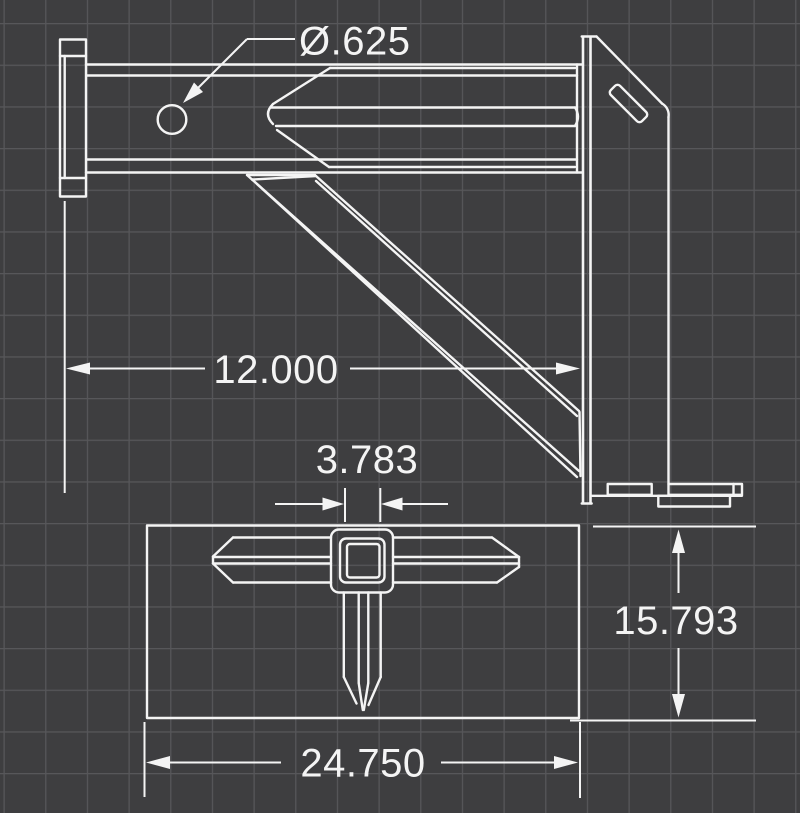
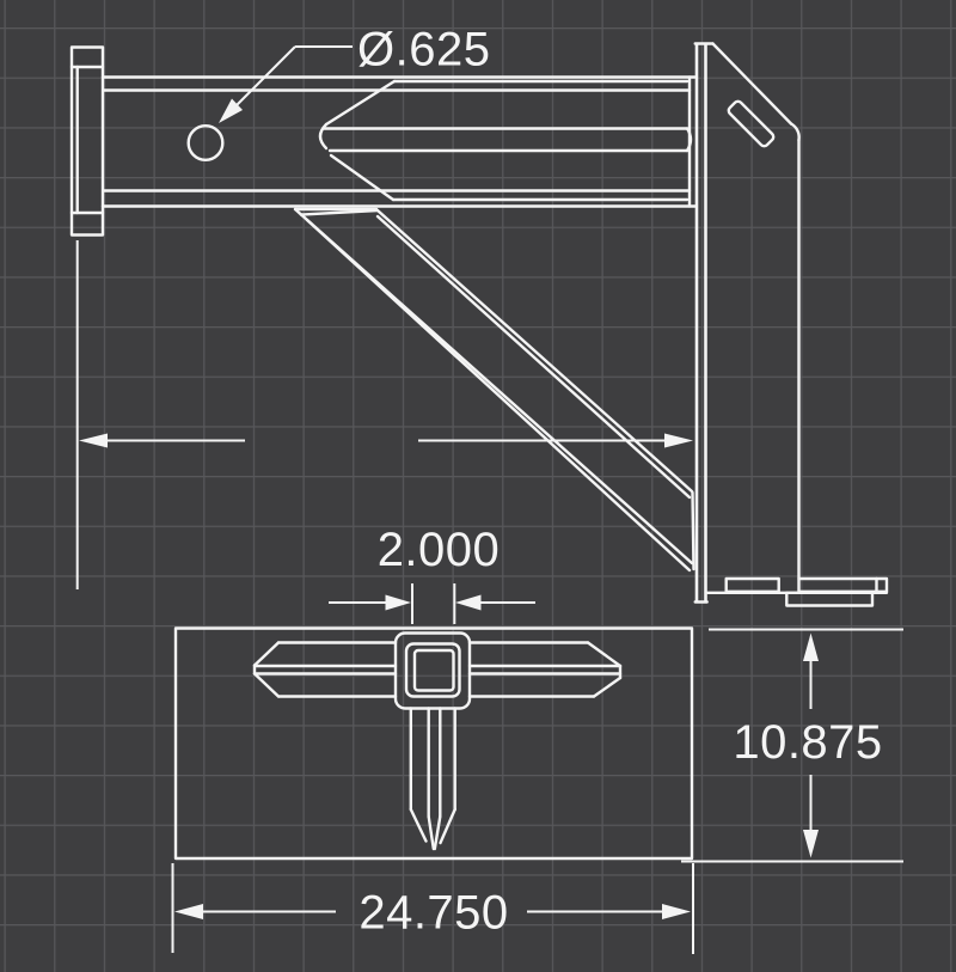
  Ø.625
- 12.000
- 3.783
+ 2.000
- 15.793
+ 10.875
  24.750
